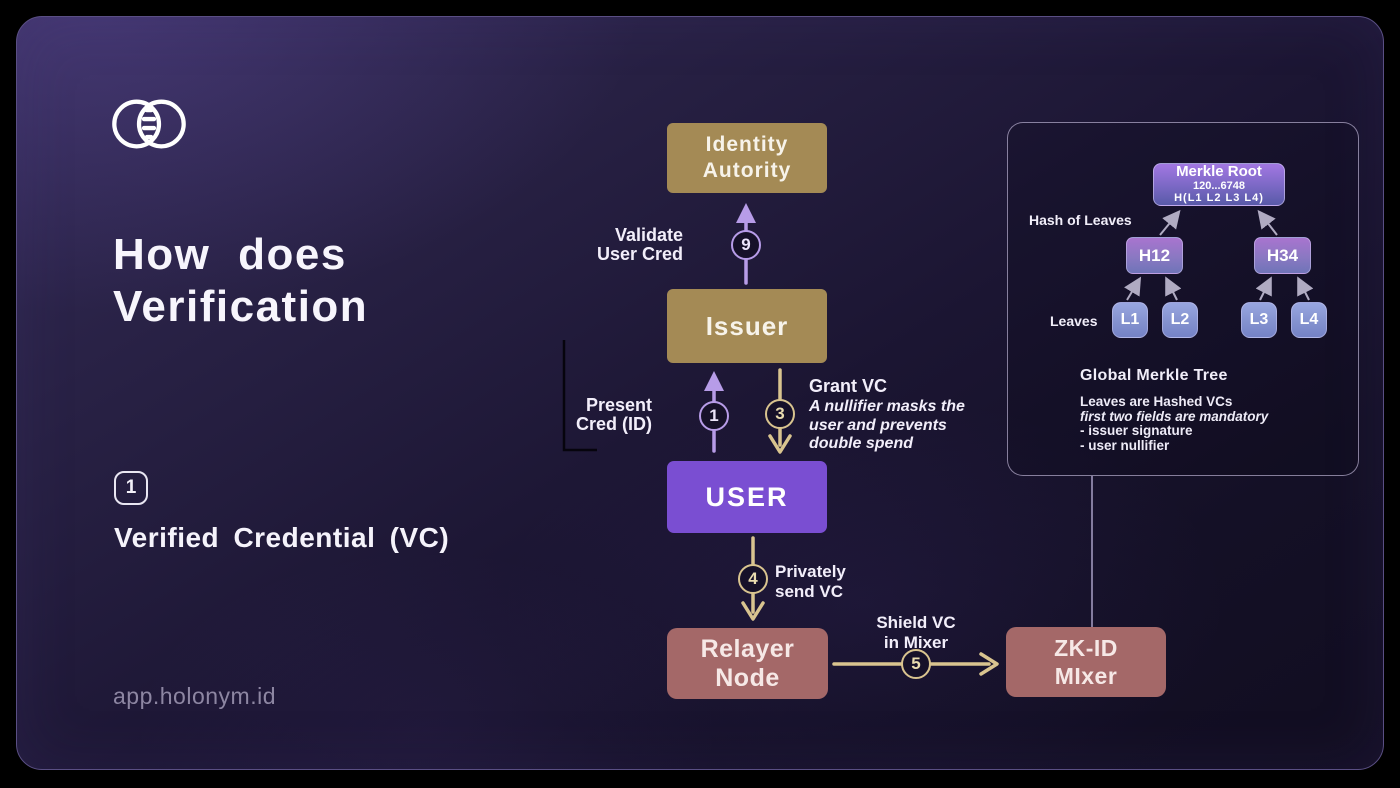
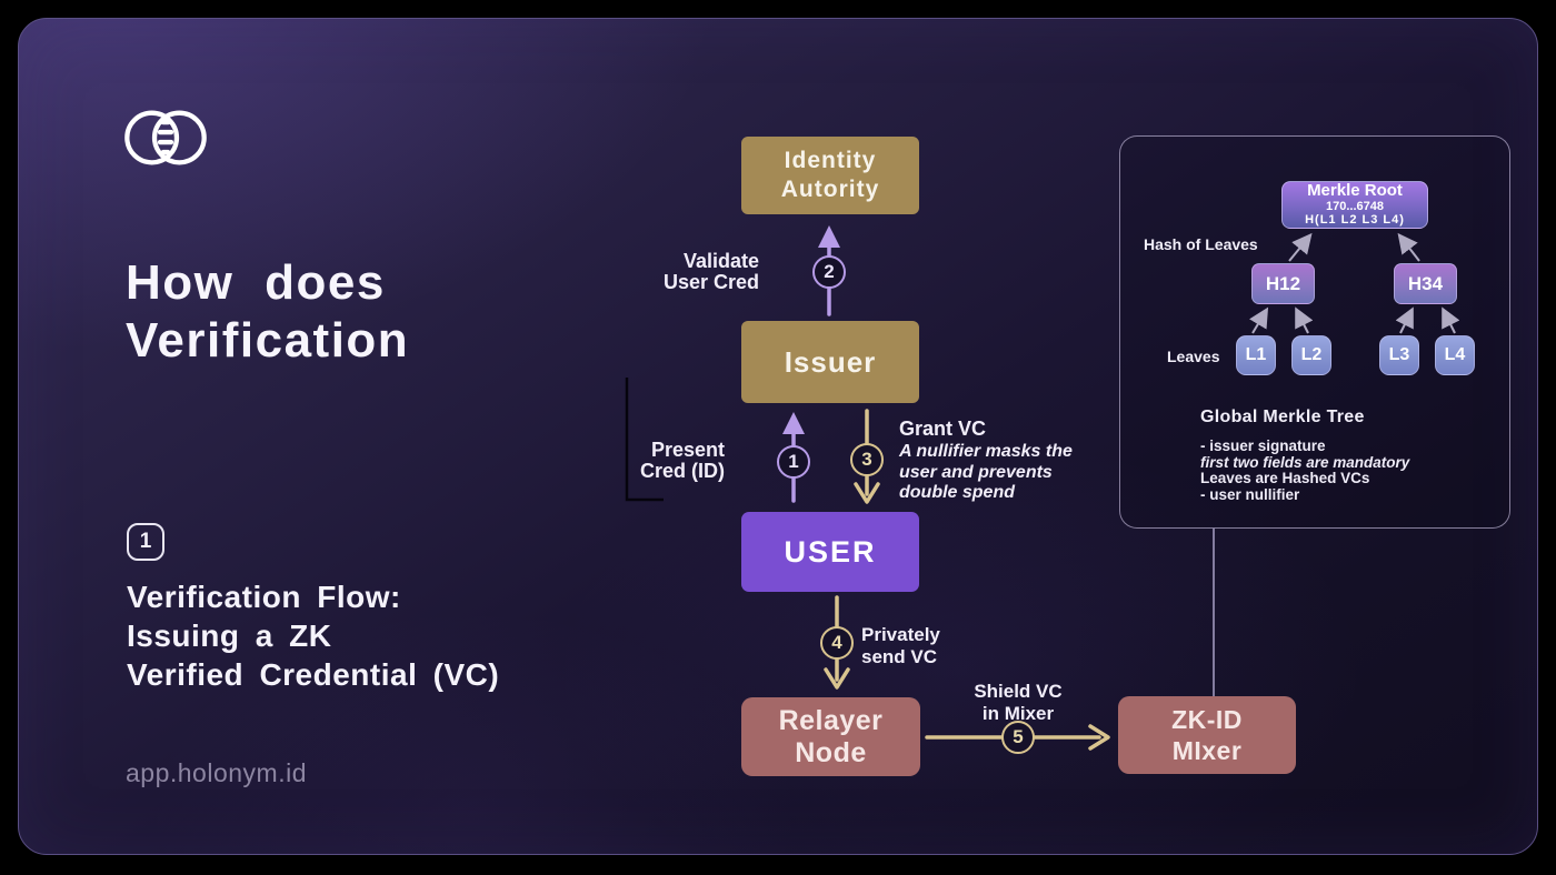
  How does
  Verification
  1
+ Verification Flow:
+ Issuing a ZK
  Verified Credential (VC)
  app.holonym.id
  Identity
  Autority
  Issuer
  USER
  Relayer
  Node
  ZK-ID
  MIxer
  1
- 9
+ 2
  3
  4
  5
  Validate
  User Cred
  Present
  Cred (ID)
  Grant VC
  A nullifier masks the
  user and prevents
  double spend
  Privately
  send VC
  Shield VC
  in Mixer
  Merkle Root
- 120...6748
+ 170...6748
  H(L1 L2 L3 L4)
  H12
  H34
  L1
  L2
  L3
  L4
  Hash of Leaves
  Leaves
  Global Merkle Tree
- Leaves are Hashed VCs
+ - issuer signature
  first two fields are mandatory
- - issuer signature
+ Leaves are Hashed VCs
  - user nullifier
